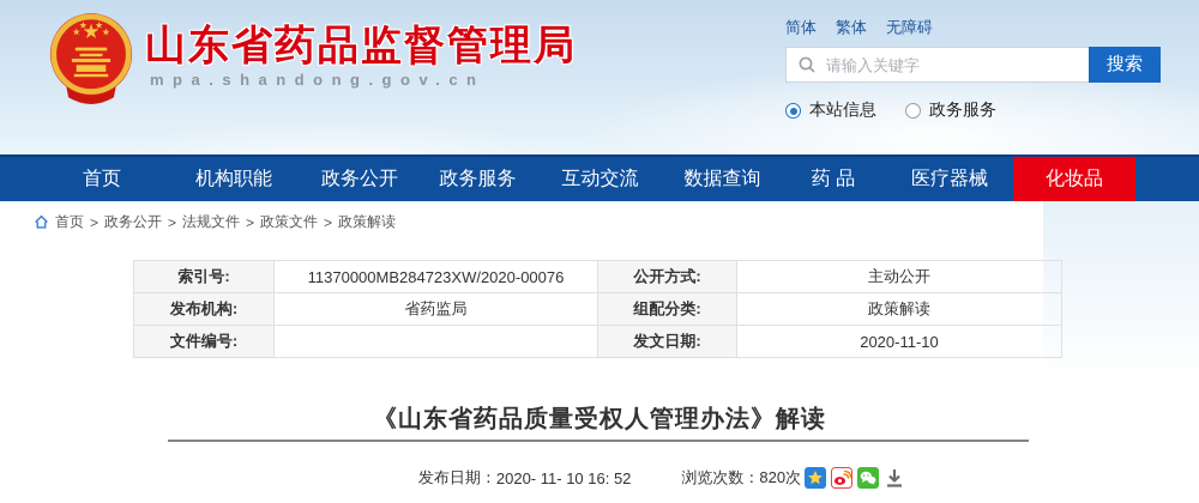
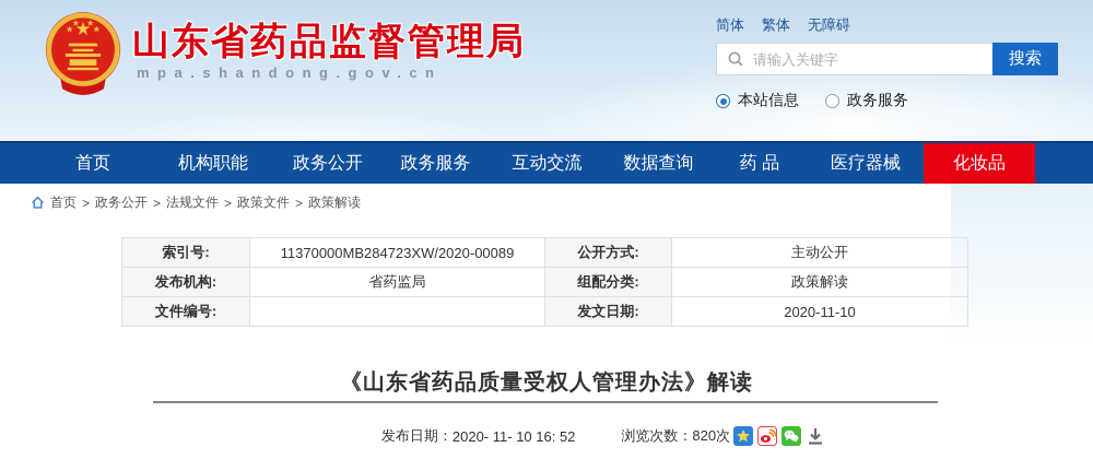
  山东省药品监督管理局
  mpa.shandong.gov.cn
  简体
  繁体
  无障碍
  请输入关键字
  搜索
  本站信息
  政务服务
  首页
  机构职能
  政务公开
  政务服务
  互动交流
  数据查询
  药 品
  医疗器械
  化妆品
  首页
  >
  政务公开
  >
  法规文件
  >
  政策文件
  >
  政策解读
- 索引号:	11370000MB284723XW/2020-00076	公开方式:	主动公开
+ 索引号:	11370000MB284723XW/2020-00089	公开方式:	主动公开
  发布机构:	省药监局	组配分类:	政策解读
  文件编号:		发文日期:	2020-11-10
  《山东省药品质量受权人管理办法》解读
  发布日期：
  2020- 11- 10 16: 52
  浏览次数：
  820次
